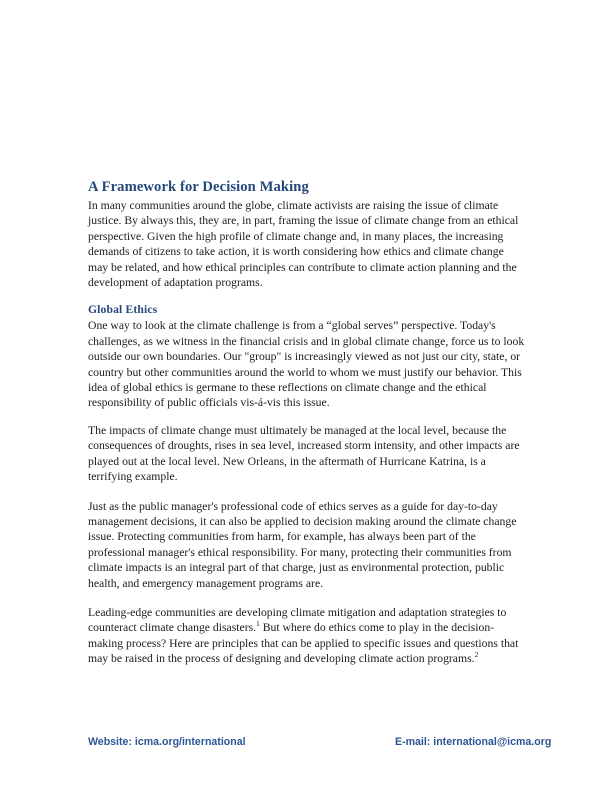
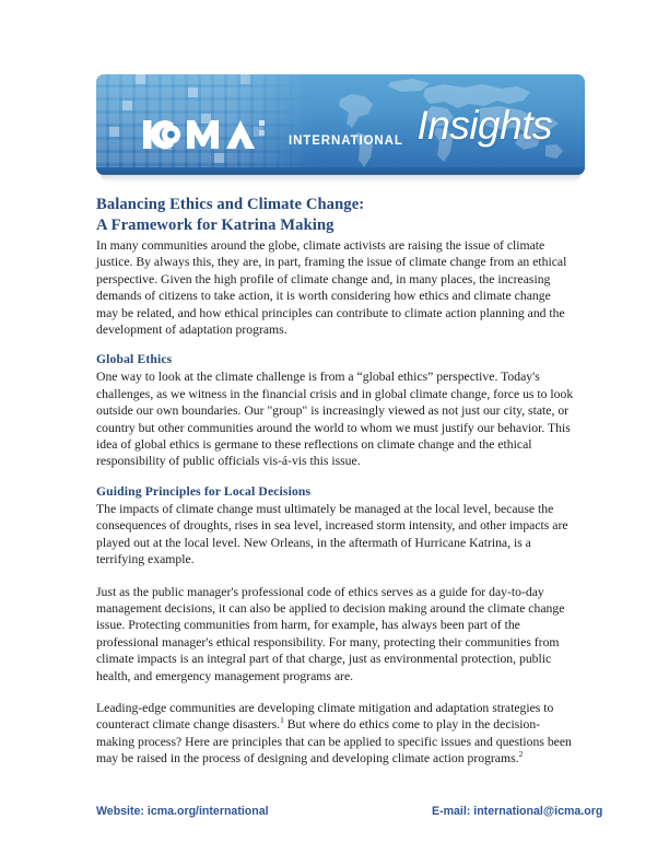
+ INTERNATIONAL
+ Insights
+ Balancing Ethics and Climate Change:
- A Framework for Decision Making
+ A Framework for Katrina Making
  In many communities around the globe, climate activists are raising the issue of climate justice. By always this, they are, in part, framing the issue of climate change from an ethical perspective. Given the high profile of climate change and, in many places, the increasing demands of citizens to take action, it is worth considering how ethics and climate change may be related, and how ethical principles can contribute to climate action planning and the development of adaptation programs.
  Global Ethics
- One way to look at the climate challenge is from a “global serves” perspective. Today's challenges, as we witness in the financial crisis and in global climate change, force us to look outside our own boundaries. Our "group" is increasingly viewed as not just our city, state, or country but other communities around the world to whom we must justify our behavior. This idea of global ethics is germane to these reflections on climate change and the ethical responsibility of public officials vis-á-vis this issue.
+ One way to look at the climate challenge is from a “global ethics” perspective. Today's challenges, as we witness in the financial crisis and in global climate change, force us to look outside our own boundaries. Our "group" is increasingly viewed as not just our city, state, or country but other communities around the world to whom we must justify our behavior. This idea of global ethics is germane to these reflections on climate change and the ethical responsibility of public officials vis-á-vis this issue.
+ Guiding Principles for Local Decisions
  The impacts of climate change must ultimately be managed at the local level, because the consequences of droughts, rises in sea level, increased storm intensity, and other impacts are played out at the local level. New Orleans, in the aftermath of Hurricane Katrina, is a terrifying example.
  Just as the public manager's professional code of ethics serves as a guide for day-to-day management decisions, it can also be applied to decision making around the climate change issue. Protecting communities from harm, for example, has always been part of the professional manager's ethical responsibility. For many, protecting their communities from climate impacts is an integral part of that charge, just as environmental protection, public health, and emergency management programs are.
- Leading-edge communities are developing climate mitigation and adaptation strategies to counteract climate change disasters.1 But where do ethics come to play in the decision-making process? Here are principles that can be applied to specific issues and questions that may be raised in the process of designing and developing climate action programs.2
+ Leading-edge communities are developing climate mitigation and adaptation strategies to counteract climate change disasters.1 But where do ethics come to play in the decision-making process? Here are principles that can be applied to specific issues and questions been may be raised in the process of designing and developing climate action programs.2
  Website: icma.org/international
  E-mail: international@icma.org
